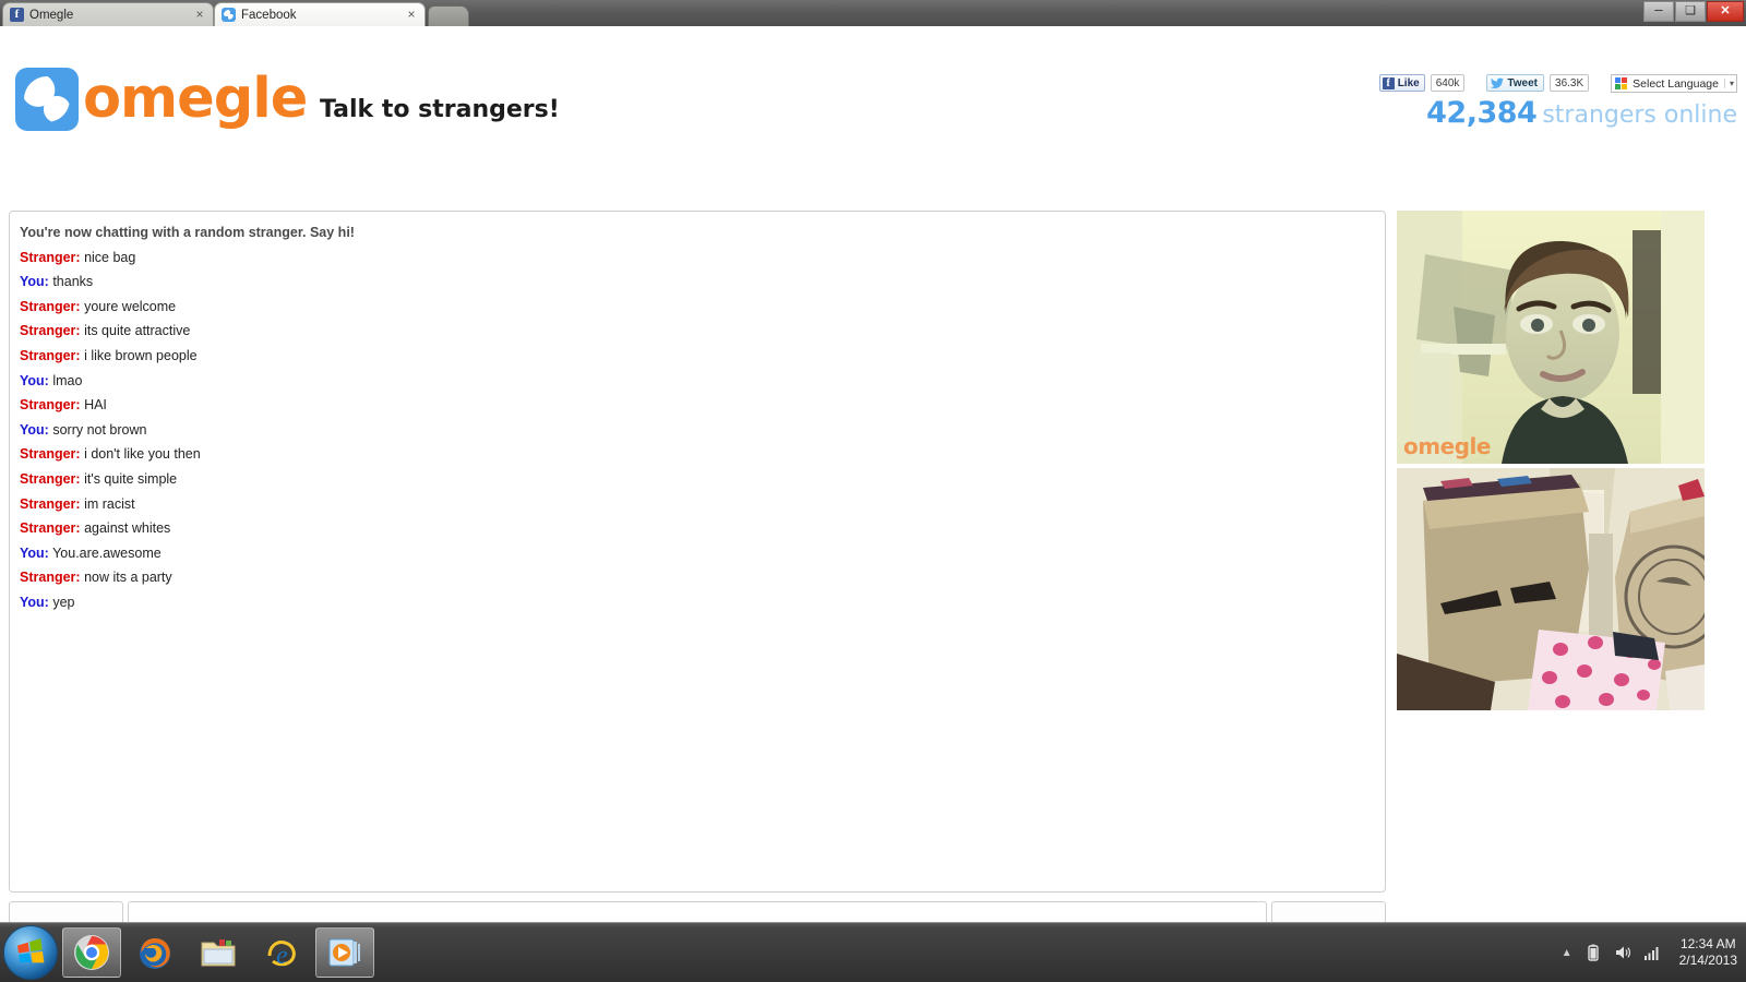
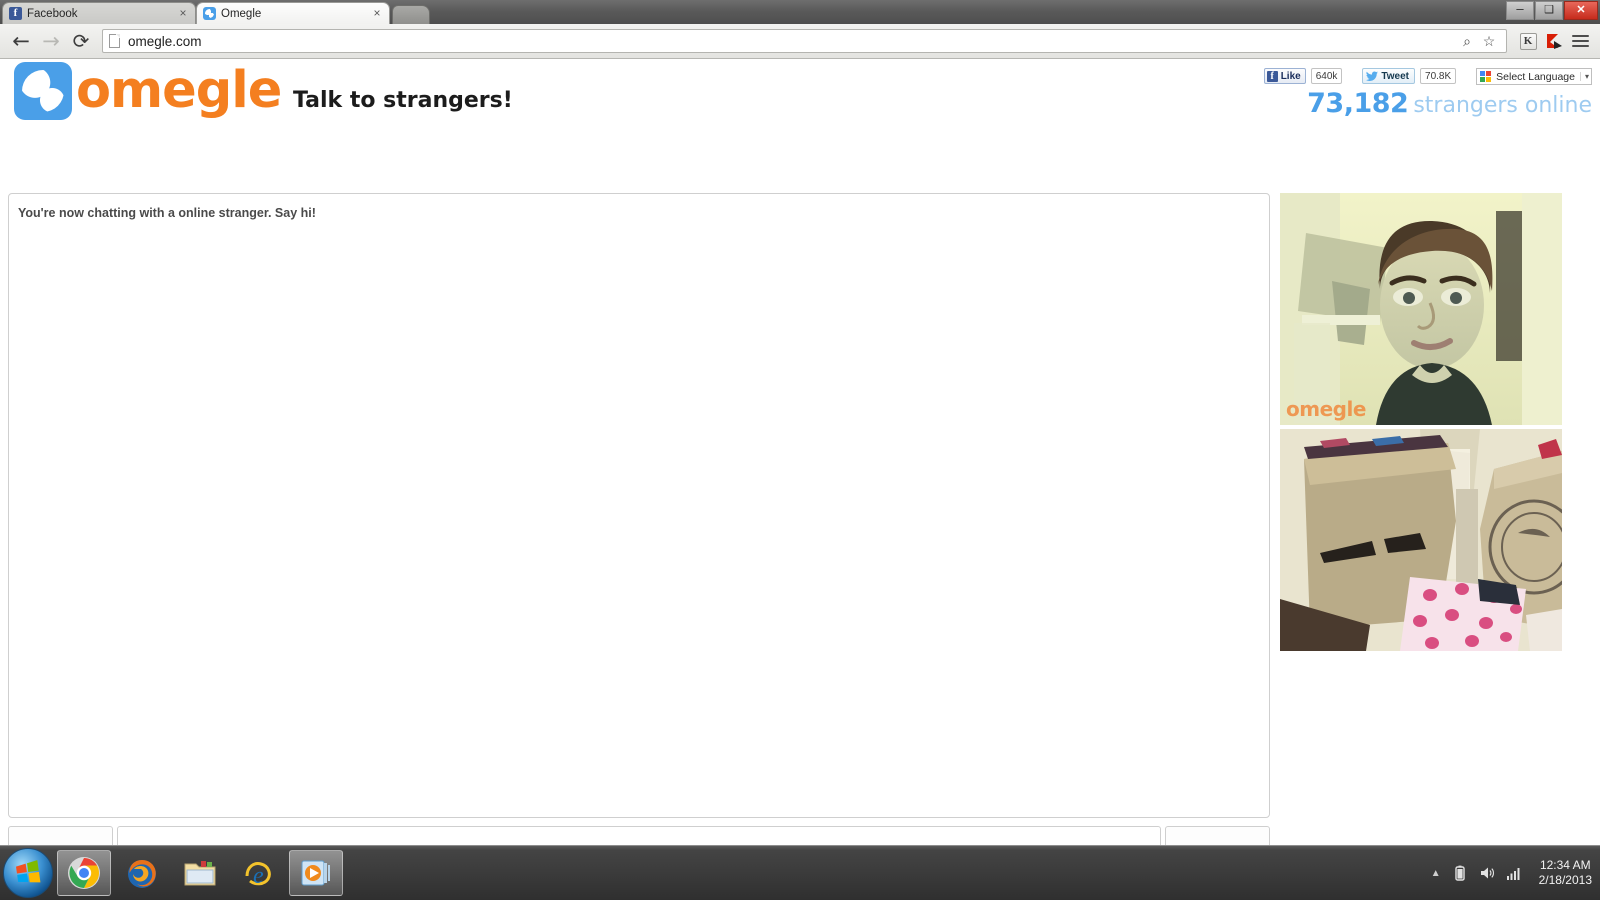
  f
- Omegle
+ Facebook
  ×
- Facebook
+ Omegle
  ×
  –
  ❑
  ✕
+ ←
+ →
+ ⟳
+ omegle.com
+ ⌕
+ ☆
+ K
  omegle
  Talk to strangers!
  f
  Like
  640k
  Tweet
- 36.3K
+ 70.8K
  Select Language
  ▾
- 42,384 strangers online
+ 73,182 strangers online
- You're now chatting with a random stranger. Say hi!
+ You're now chatting with a online stranger. Say hi!
- Stranger: nice bag
- You: thanks
- Stranger: youre welcome
- Stranger: its quite attractive
- Stranger: i like brown people
- You: lmao
- Stranger: HAI
- You: sorry not brown
- Stranger: i don't like you then
- Stranger: it's quite simple
- Stranger: im racist
- Stranger: against whites
- You: You.are.awesome
- Stranger: now its a party
- You: yep
  omegle
  e
  ▲
  12:34 AM
- 2/14/2013
+ 2/18/2013
